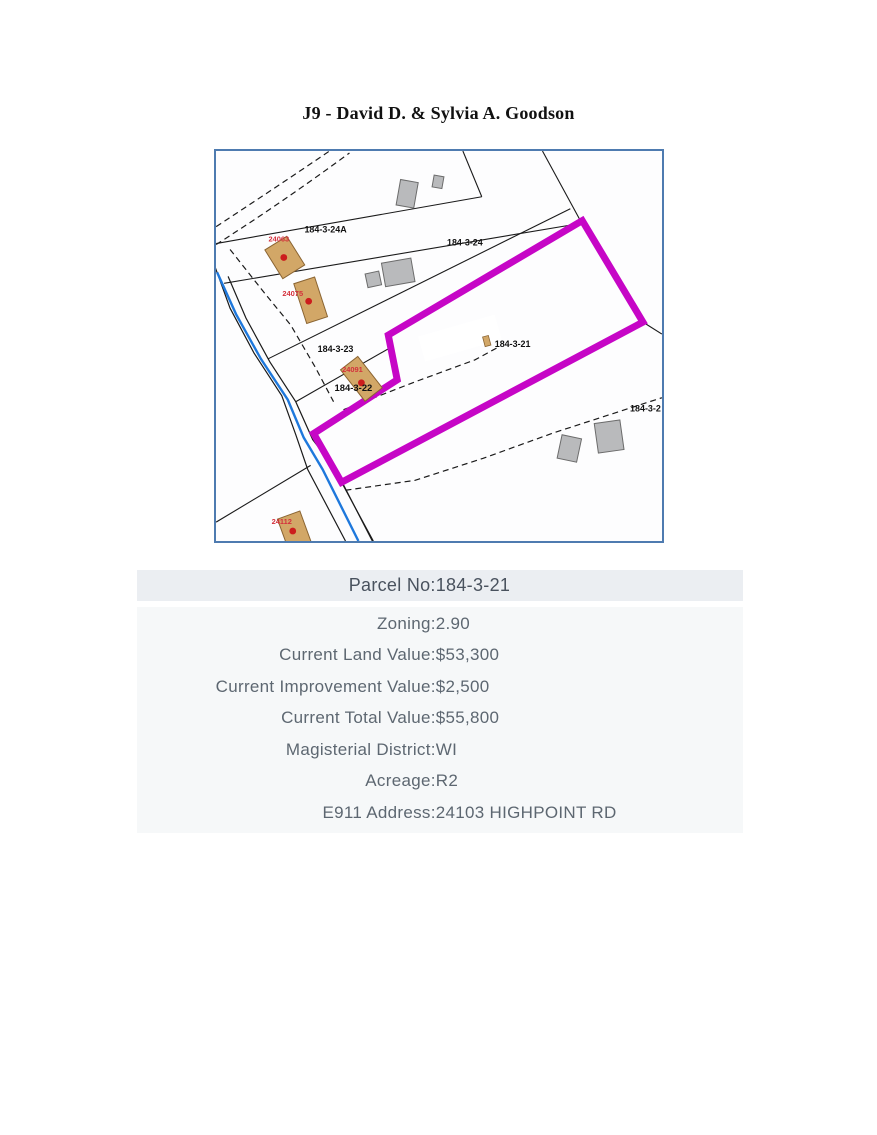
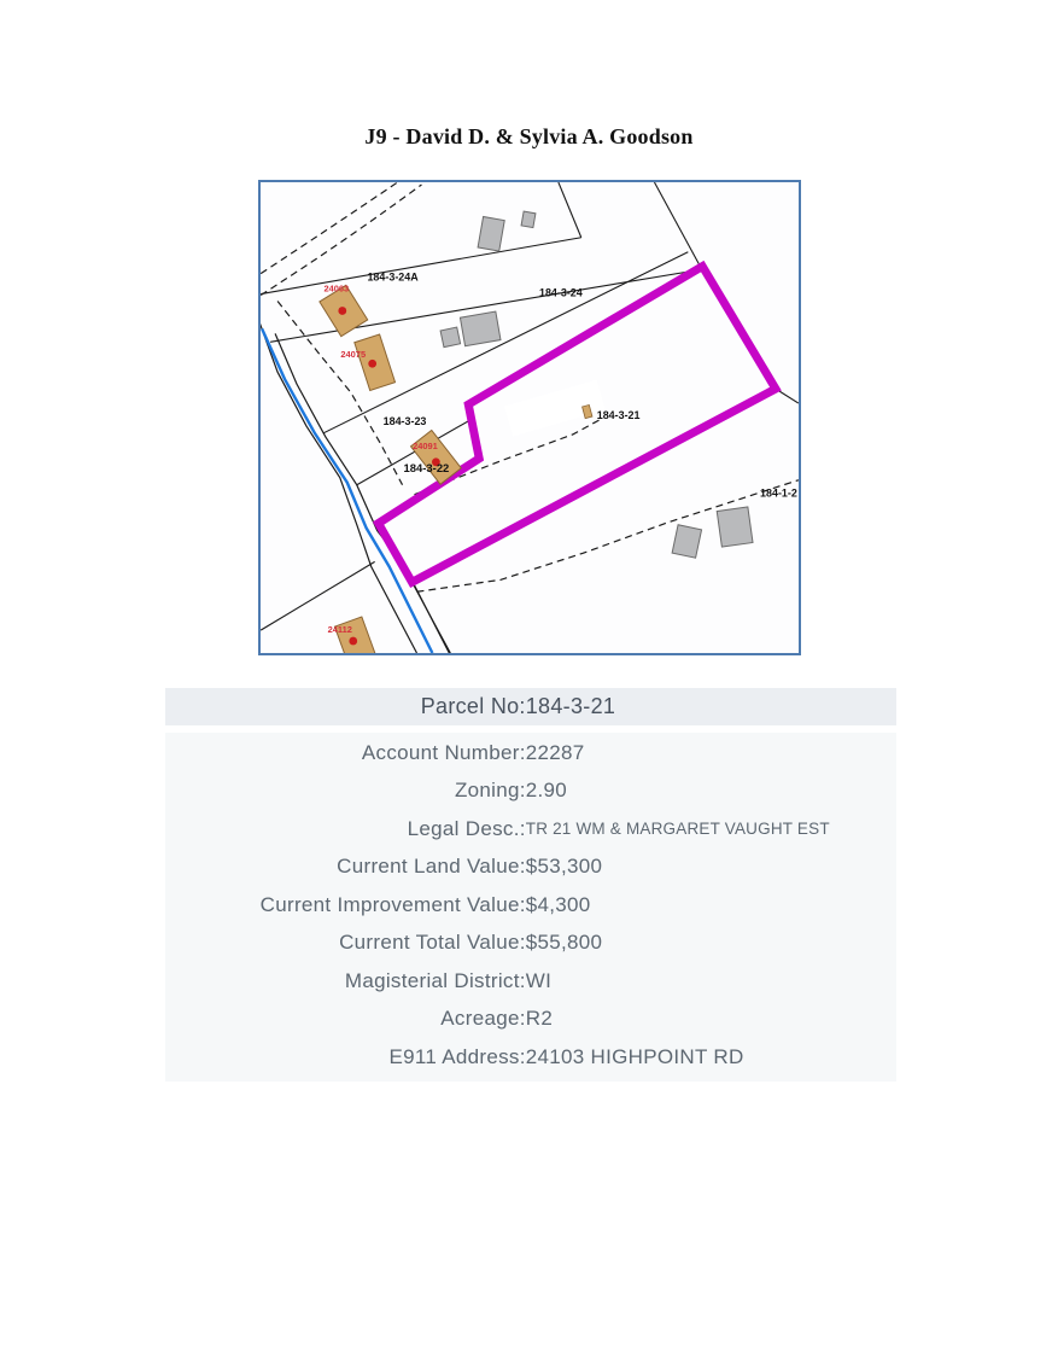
  J9 - David D. & Sylvia A. Goodson
  24063
  24075
  24091
  24112
  184-3-24A
  184-3-24
  184-3-23
  184-3-22
  184-3-21
- 184-3-2
+ 184-1-2
  Parcel No:
  184-3-21
+ Account Number:
+ 22287
  Zoning:
  2.90
+ Legal Desc.:
+ TR 21 WM & MARGARET VAUGHT EST
  Current Land Value:
  $53,300
  Current Improvement Value:
- $2,500
+ $4,300
  Current Total Value:
  $55,800
  Magisterial District:
  WI
  Acreage:
  R2
  E911 Address:
  24103 HIGHPOINT RD
